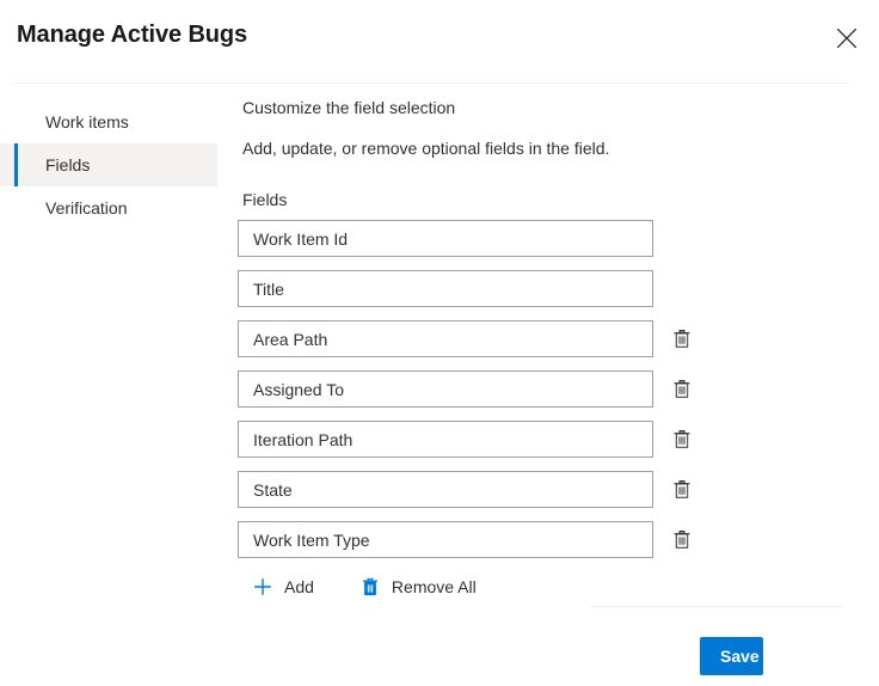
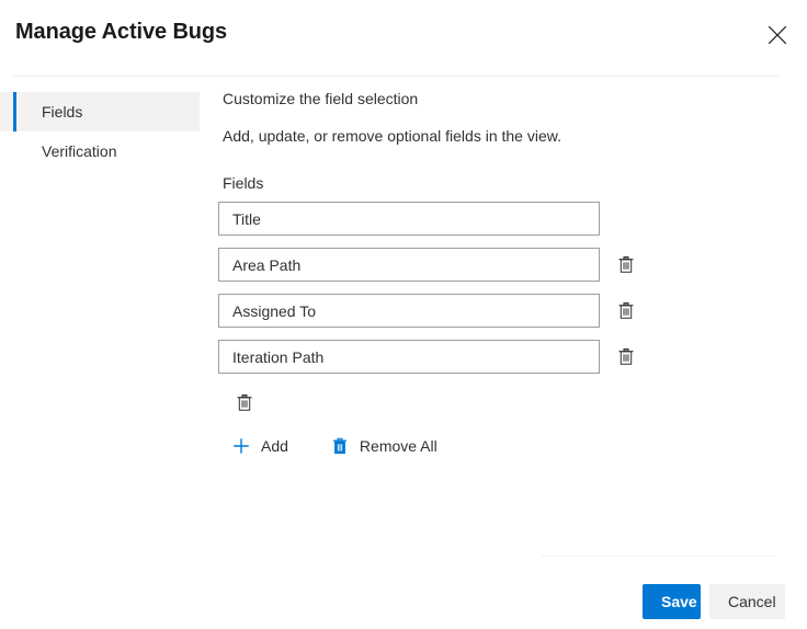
  Manage Active Bugs
- Work items
  Fields
  Verification
  Customize the field selection
- Add, update, or remove optional fields in the field.
+ Add, update, or remove optional fields in the view.
  Fields
- Work Item Id
  Title
  Area Path
  Assigned To
  Iteration Path
- State
- Work Item Type
  Add
  Remove All
  Save
+ Cancel
